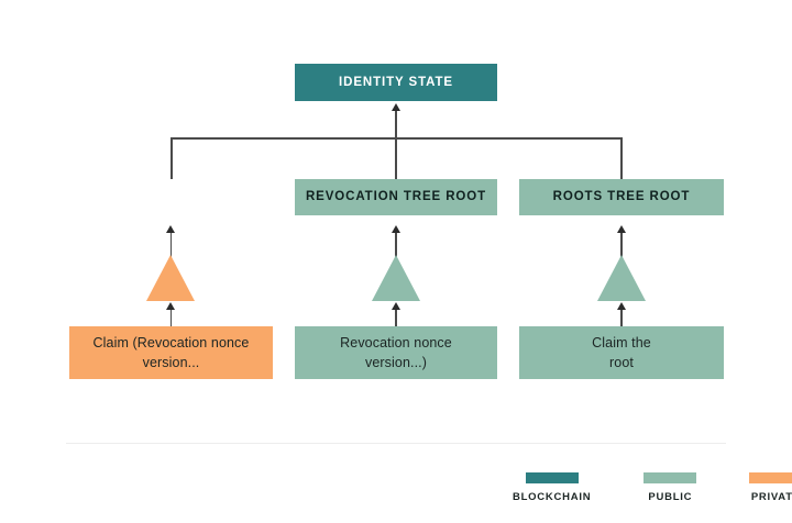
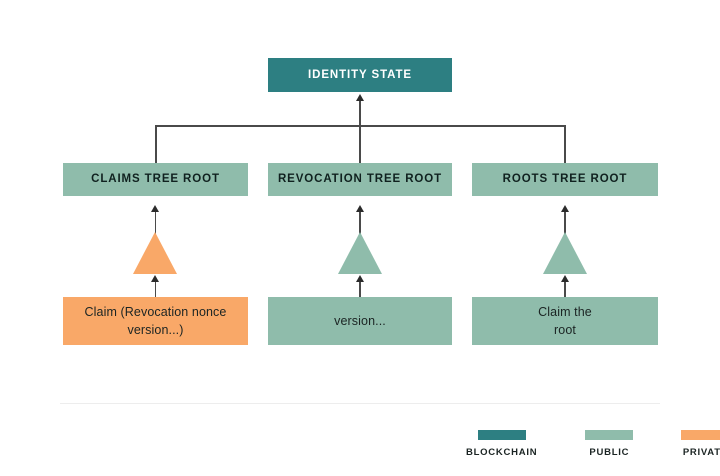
  IDENTITY STATE
+ CLAIMS TREE ROOT
  Claim (Revocation nonce
- version...
+ version...)
  REVOCATION TREE ROOT
- Revocation nonce
- version...)
+ version...
  ROOTS TREE ROOT
  Claim the
  root
  BLOCKCHAIN
  PUBLIC
  PRIVAT
